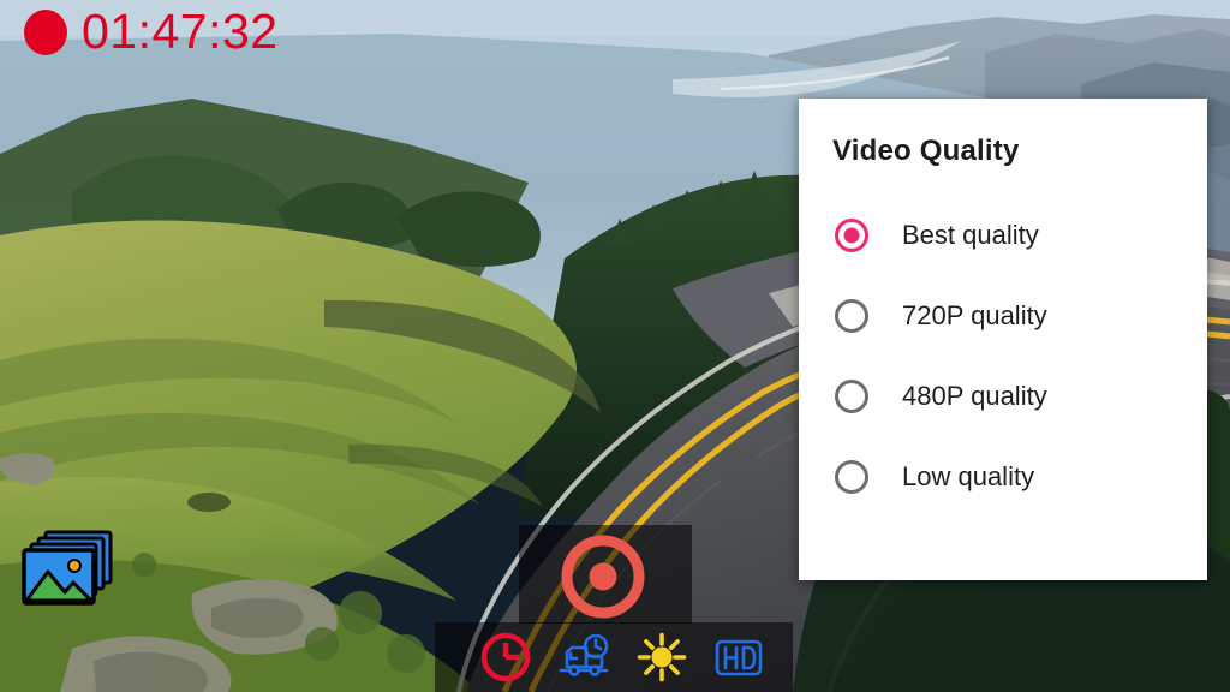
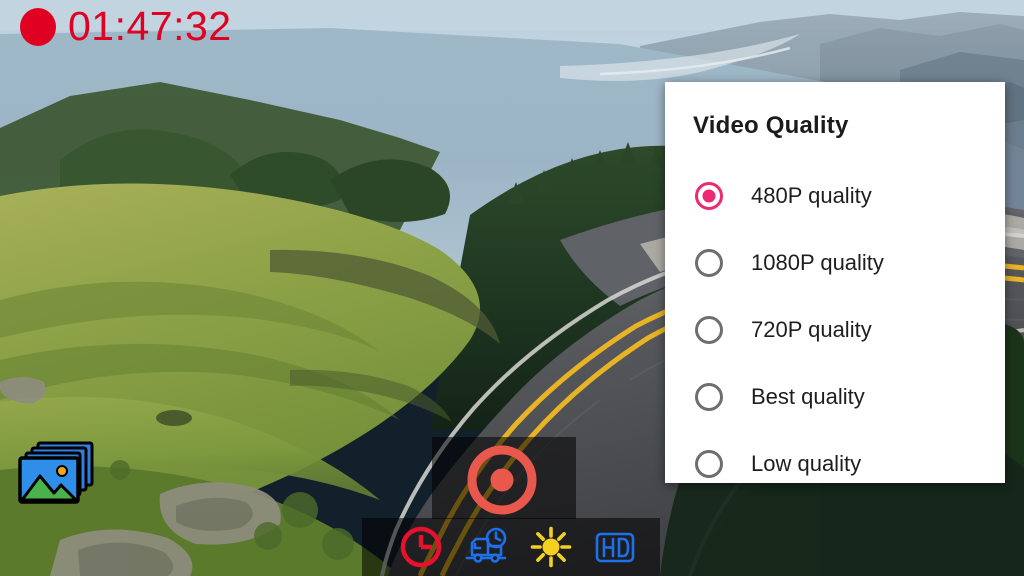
  01:47:32
  Video Quality
- Best quality
+ 480P quality
+ 1080P quality
  720P quality
- 480P quality
+ Best quality
  Low quality
